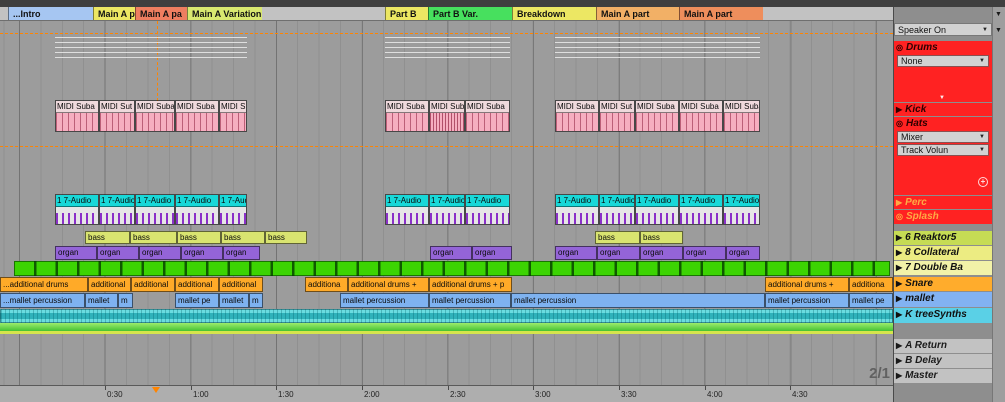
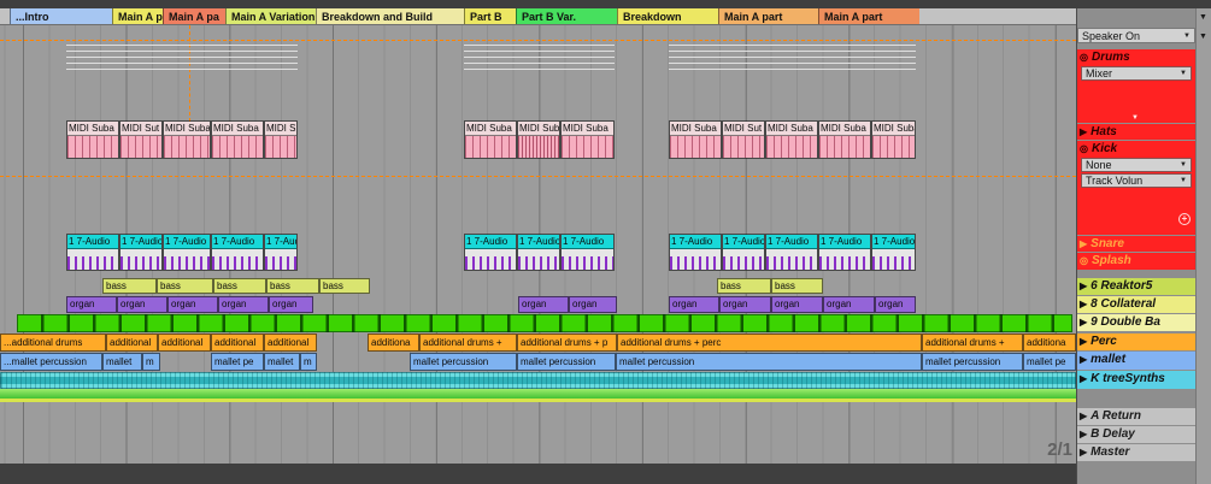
  ...Intro
  Main A p
  Main A pa
  Main A Variation
+ Breakdown and Build
  Part B
  Part B Var.
  Breakdown
  Main A part
  Main A part
  MIDI Suba
  MIDI Sut
  MIDI Suba
  MIDI Suba
  MIDI S
  MIDI Suba
  MIDI Sub
  MIDI Suba
  MIDI Suba
  MIDI Sut
  MIDI Suba
  MIDI Suba
  MIDI Sub
  1 7-Audio
  1 7-Audio
  1 7-Audio
  1 7-Audio
  1 7-Au
  1 7-Audio
  1 7-Audio
  1 7-Audio
  1 7-Audio
  1 7-Audio
  1 7-Audio
  1 7-Audio
  1 7-Audio
  bass
  bass
  bass
  bass
  bass
  bass
  bass
  organ
  organ
  organ
  organ
  organ
  organ
  organ
  organ
  organ
  organ
  organ
  organ
  ...additional drums
  additional
  additional
  additional
  additional
  additiona
  additional drums +
  additional drums + p
+ additional drums + perc
  additional drums +
  additiona
  ...mallet percussion
  mallet
  m
  mallet pe
  mallet
  m
  mallet percussion
  mallet percussion
  mallet percussion
  mallet percussion
  mallet pe
  2/1
- 0:30
- 1:00
- 1:30
- 2:00
- 2:30
- 3:00
- 3:30
- 4:00
- 4:30
  Speaker On
  ◎
  Drums
- None
+ Mixer
  ▶
- Kick
+ Hats
  ◎
- Hats
+ Kick
- Mixer
+ None
  Track Volun
  +
  ▶
- Perc
+ Snare
  ◎
  Splash
  ▶
  6 Reaktor5
  ▶
  8 Collateral
  ▶
- 7 Double Ba
+ 9 Double Ba
  ▶
- Snare
+ Perc
  ▶
  mallet
  ▶
  K treeSynths
  ▶
  A Return
  ▶
  B Delay
  ▶
  Master
